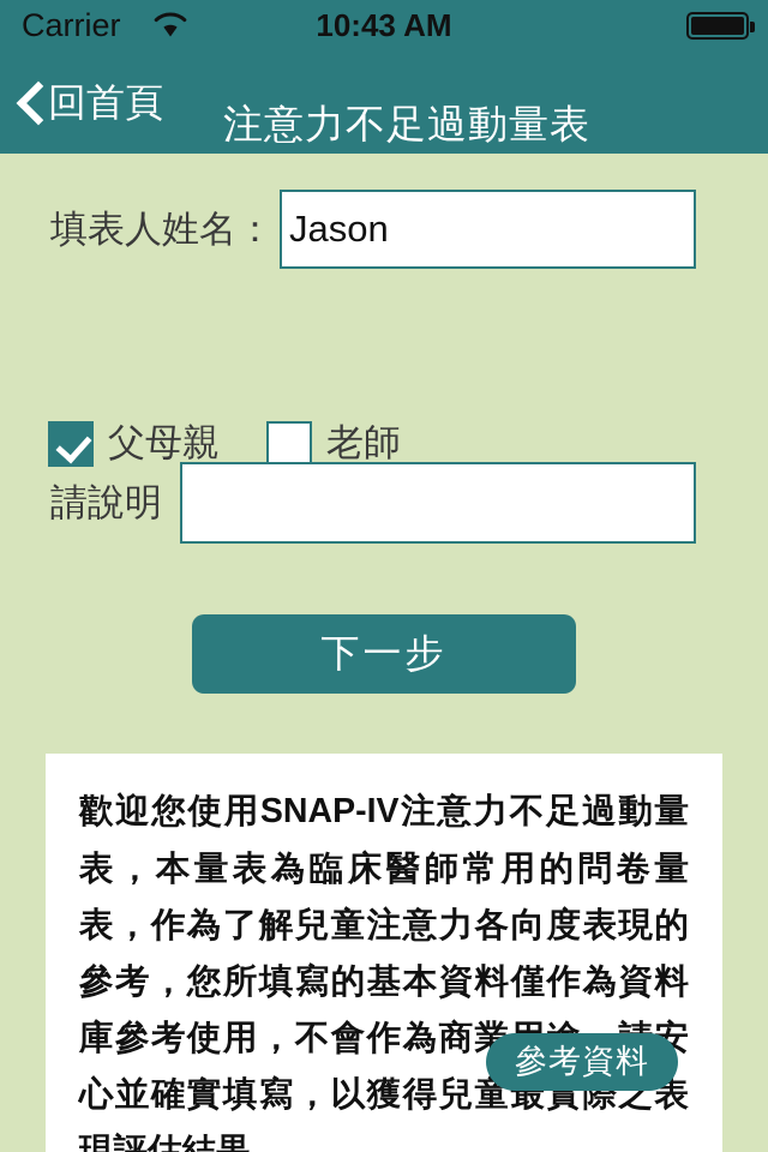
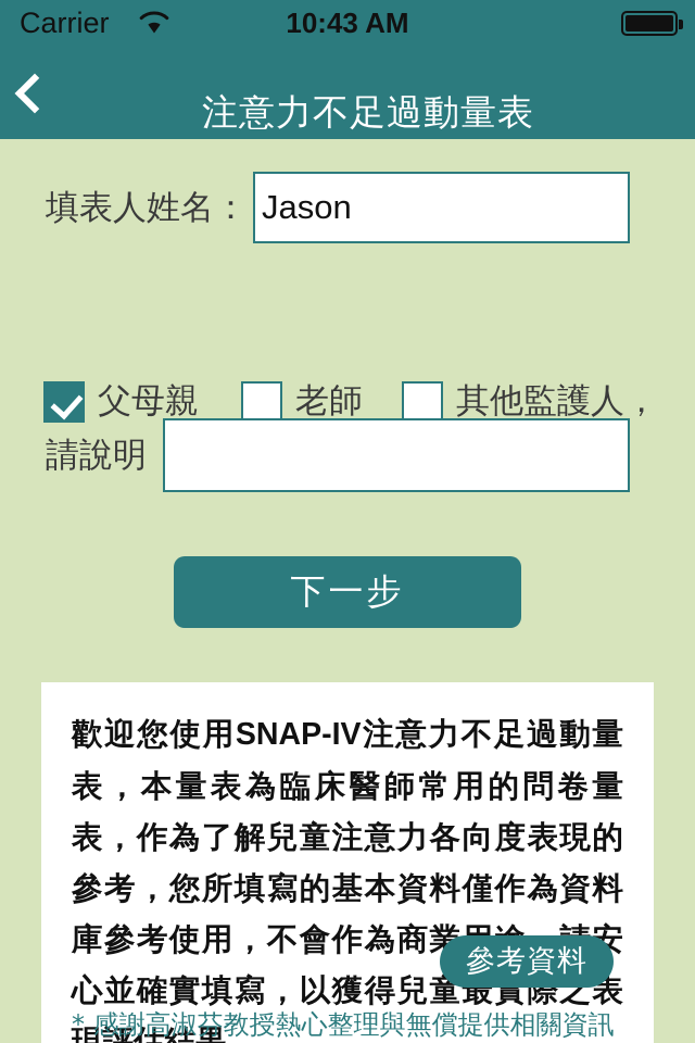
  Carrier
  10:43 AM
- 回首頁
  注意力不足過動量表
  填表人姓名：
  Jason
  父母親
  老師
+ 其他監護人，
  請說明
  下一步
  歡迎您使用SNAP-IV注意力不足過動量表，本量表為臨床醫師常用的問卷量表，作為了解兒童注意力各向度表現的參考，您所填寫的基本資料僅作為資料庫參考使用，不會作為商業安心並確實填寫，以獲得兒童最實際之表現評估結果。
  參考資料
+ * 感謝高淑芬教授熱心整理與無償提供相關資訊
